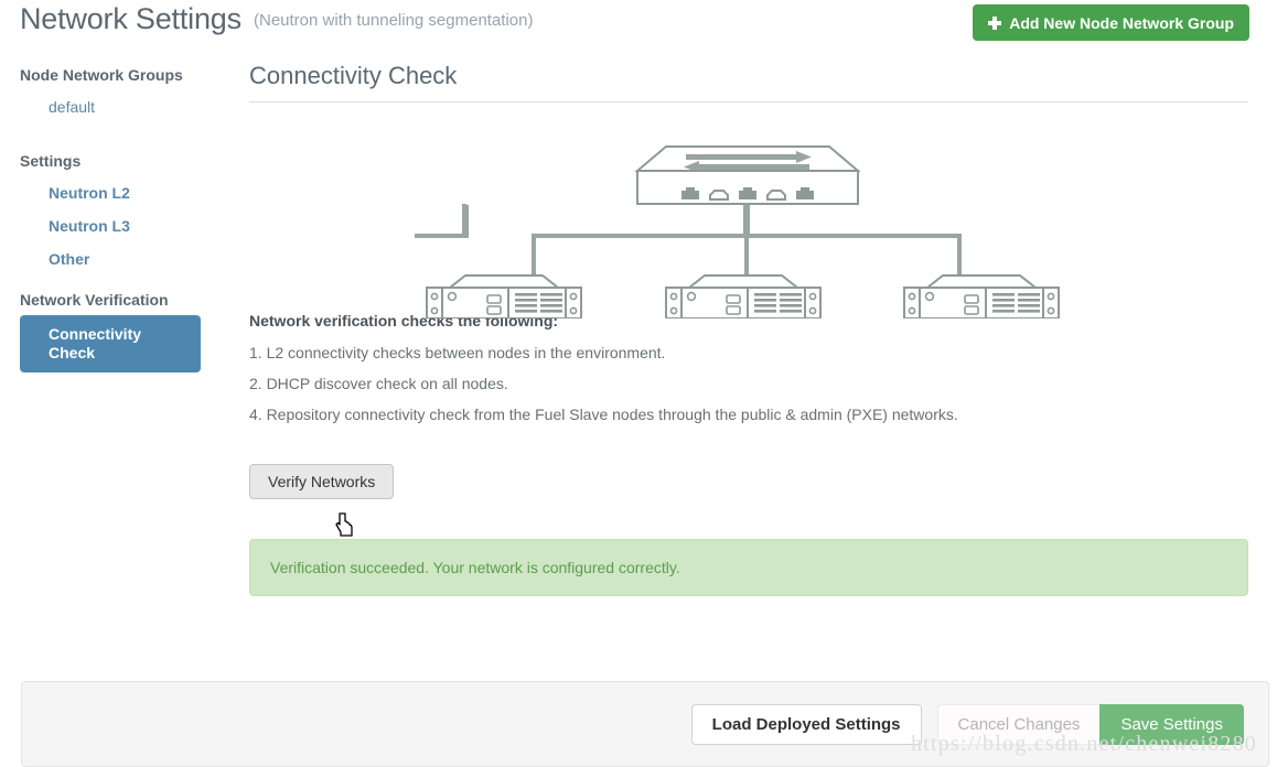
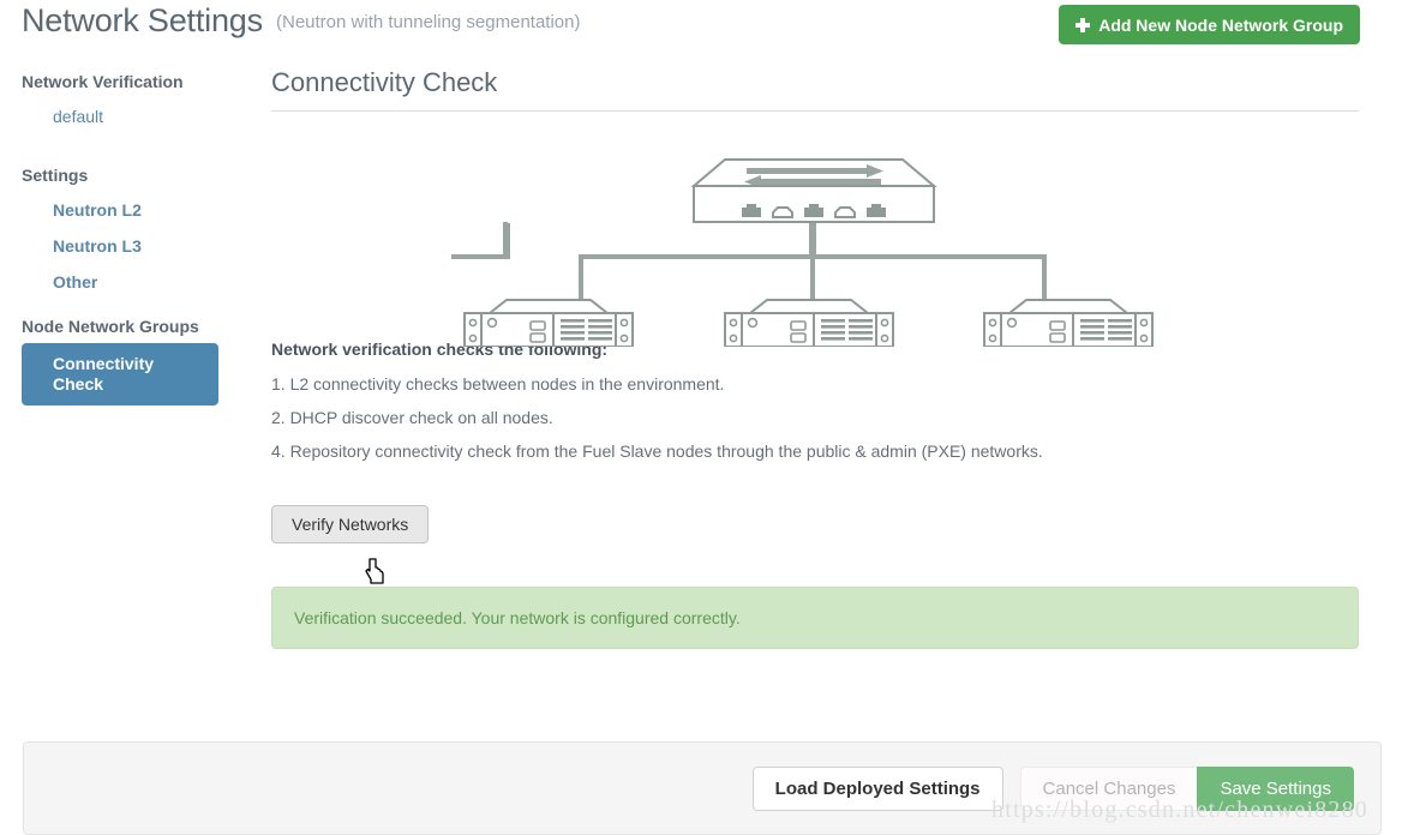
  Network Settings
  (Neutron with tunneling segmentation)
  Add New Node Network Group
- Node Network Groups
+ Network Verification
  default
  Settings
  Neutron L2
  Neutron L3
  Other
- Network Verification
+ Node Network Groups
  Connectivity Check
  Connectivity Check
  Network verification checks the following:
  1. L2 connectivity checks between nodes in the environment.
  2. DHCP discover check on all nodes.
  4. Repository connectivity check from the Fuel Slave nodes through the public & admin (PXE) networks.
  Verify Networks
  Verification succeeded. Your network is configured correctly.
  Load Deployed Settings
  Cancel Changes
  Save Settings
  https://blog.csdn.net/chenwei8280
